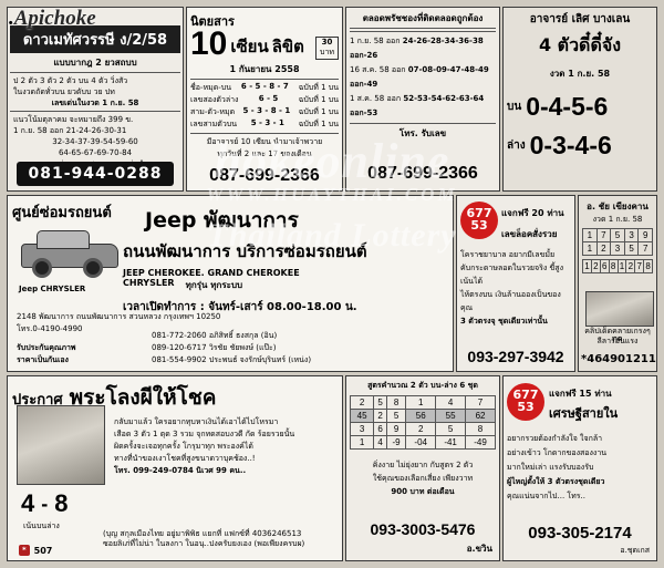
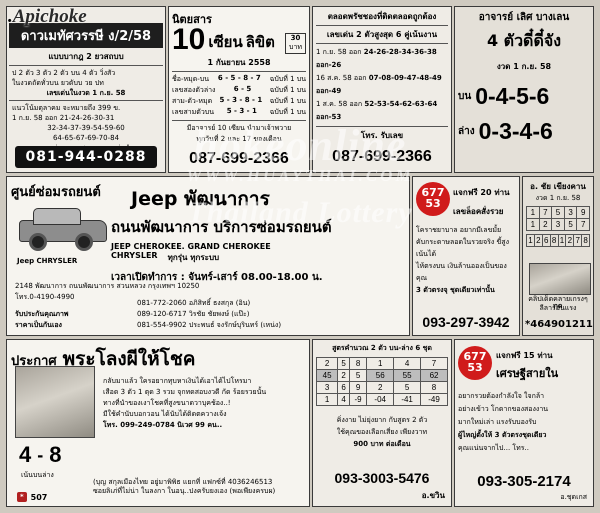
  hokeonline
  WWW.HUAYTHAI.COM
  Thailand Lottery
  .Apichoke
  ดาวเมทัศวรรษี ง/2/58
  แบบบากฎ 2 ยวสถบบ
  ป 2 ตัว 3 ตัว 2 ตัว บน 4 ตัว วิ่งสัว
  ในงวดถัดทั่วบน ยวดับบ วย ปท
  เลขเด่นในงวด 1 ก.ย. 58
  แนวโน้มตุลาคม จะหมายถึง 399 ข.
  1 ก.ย. 58 ออก 21-24-26-30-31
  32-34-37-39-54-59-60
  64-65-67-69-70-84
  081-944-0288
  นิตยสาร
  10
  เซียน
  ลิขิต
  30
  บาท
  1 กันยายน 2558
  ชื่อ-หมุด-บน
  6 - 5 - 8 - 7
  ฉบับที่ 1 บน
  เลขสองตัวล่าง
  6 - 5
  ฉบับที่ 1 บน
  สาม-ตัว-หมุด
  5 - 3 - 8 - 1
  ฉบับที่ 1 บน
  เลขสามตัวบน
  5 - 3 - 1
  ฉบับที่ 1 บน
  มีอาจารย์ 10 เซียน นำมาเจ้าพวาย
  ทุกวันที่ 2 และ 17 ของเดือน
  087-699-2366
  ตลอดพรัชชองที่ติดตลอดถูกต้อง
+ เลขเด่น 2 ตัวสูงสุด 6 คู่เน้นงาน
  1 ก.ย. 58 ออก 24-26-28-34-36-38 ออก-26
  16 ส.ค. 58 ออก 07-08-09-47-48-49 ออก-49
  1 ส.ค. 58 ออก 52-53-54-62-63-64 ออก-53
  โทร. รับเลข
  087-699-2366
  อาจารย์ เลิศ บางเลน
  4 ตัวดี๋ดี๋จัง
  งวด 1 ก.ย. 58
  บน
  0-4-5-6
  ล่าง
  0-3-4-6
  ศูนย์ซ่อมรถยนต์
  Jeep พัฒนาการ
  Jeep CHRYSLER
  ถนนพัฒนาการ บริการซ่อมรถยนต์
  JEEP CHEROKEE. GRAND CHEROKEE
  CHRYSLER
  ทุกรุ่น ทุกระบบ
  เวลาเปิดทำการ : จันทร์-เสาร์ 08.00-18.00 น.
  2148 พัฒนาการ ถนนพัฒนาการ สวนหลวง กรุงเทพฯ 10250
  โทร.0-4190-4990
  รับประกันคุณภาพ
  ราคาเป็นกันเอง
  081-772-2060 อภิสิทธิ์ ธงสกุล (อิน)
  089-120-6717 วิรชัย ชัยพงษ์ (แป๊ะ)
  081-554-9902 ประพนธ์ จงรักษ์บุรินทร์ (เหน่ง)
  677
  53
  แจกฟรี 20 ท่าน
  เลขล็อคสั่งรวย
  โคราชยาบาล อยากมีเลขมั้ย
  คับกระดาษลอดในรวยจริง ขี้สูงเน้นได้
  ไห้ตรงบน เงินล้านอองเป็นของคุณ
  3 ตัวตรงจุ ชุดเดียวเท่านั้น
  093-297-3942
  อ. ชัย เขียงคาน
  งวด 1 ก.ย. 58
  1	7	5	3	9
  1	2	3	5	7
  1	2	6	8	1	2	7	8
  คลิปเด็ดคลายเกรงๆ ลีลาร้อนแรง
  กด *464901211
  ประกาศ
  พระโลงผีให้โชค
  กลับมาแล้ว ใครอยากทุบหาเงินได้เอาได้ไปโหรมา
  เสือด 3 ตัว 1 ตุด 3 รวม จุกทดสอบงวดี กัด ร้อยรวยนั้น
- ผิดครั้งจะเจอทุกครั้ง โกรุมาทุก พระองค์ได้
  ทางที่นำของเงาโชคที่สูงขนาดวาบุคช้อง..!
+ มีใช้คำนับบอกวอน ได้นับได้ติดตควางเจ้ง
  โทร. 099-249-0784 นิเวศ 99 คน..
  4
  -
  8
  เน้นบนล่าง
  *
  507
  (บุญ สกุลเมืองไทย อยู่มาพิพิธ แยกที่ แฟกซ์ที่ 4036246513
  ซอยลิเภ่ที่ไม่น่า ในลงกา ในอนุ..ปงครับยงเอง (พอเพียงครบผ)
  สูตรคำนวณ 2 ตัว บน-ล่าง 6 ชุด
  2	5	8	1	4	7
  45	2	5	56	55	62
  3	6	9	2	5	8
  1	4	-9	-04	-41	-49
  คิ่งงาย ไม่ยุ่งยาก กับสูตร 2 ตัว
  ใช้คุณของเลือกเสี่ยง เพียงวาท
  900 บาท ต่อเดือน
  093-3003-5476
  อ.ขวิน
  677
  53
  แจกฟรี 15 ท่าน
  เศรษฐีสายใน
  อยากรวยต้องกำลังใจ ใจกล้า
  อย่างเข้าว โกดากของสองงาน
  มากใหม่เล่า แรงรับบองรับ
  ผู้ไหญ่ตั้งให้ 3 ตัวตรงชุดเดียว
  คุณแน่นจากไป... โทร..
  093-305-2174
  อ.ชุดเกส
